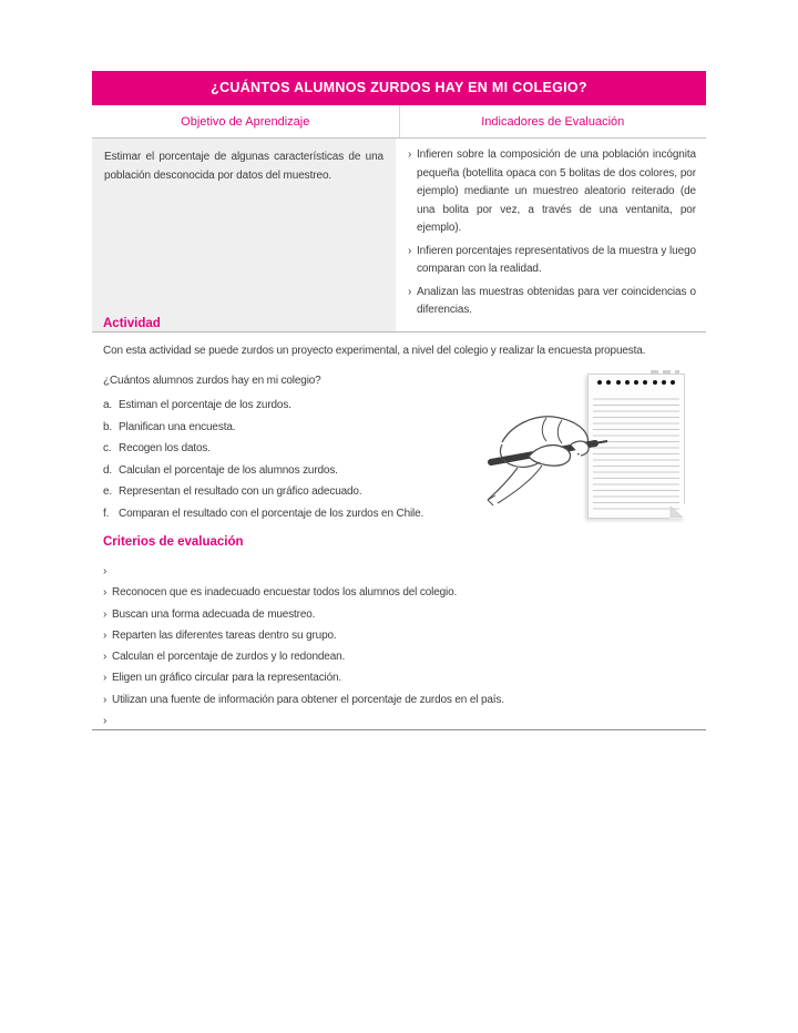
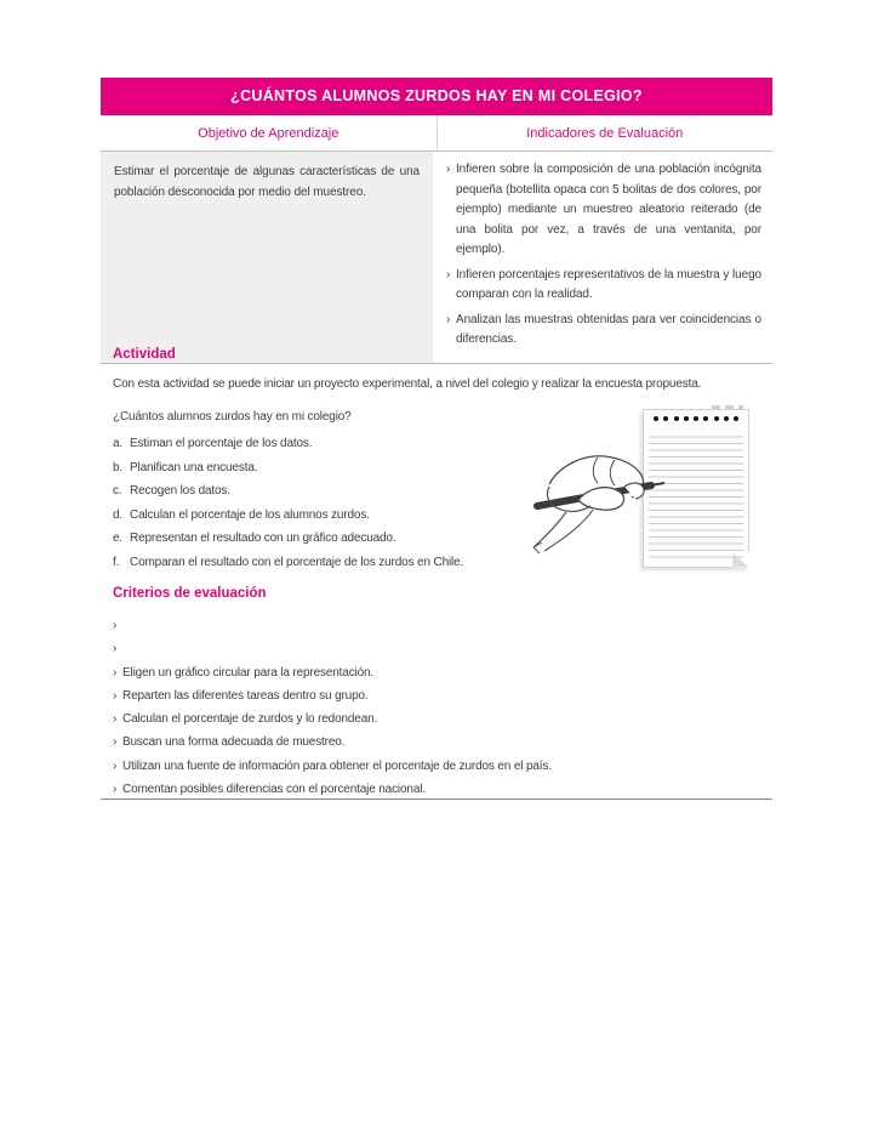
  ¿CUÁNTOS ALUMNOS ZURDOS HAY EN MI COLEGIO?
  Objetivo de Aprendizaje
  Indicadores de Evaluación
- Estimar el porcentaje de algunas características de una población desconocida por datos del muestreo.
+ Estimar el porcentaje de algunas características de una población desconocida por medio del muestreo.
  ›
  Infieren sobre la composición de una población incógnita pequeña (botellita opaca con 5 bolitas de dos colores, por ejemplo) mediante un muestreo aleatorio reiterado (de una bolita por vez, a través de una ventanita, por ejemplo).
  ›
  Infieren porcentajes representativos de la muestra y luego comparan con la realidad.
  ›
  Analizan las muestras obtenidas para ver coincidencias o diferencias.
  Actividad
- Con esta actividad se puede zurdos un proyecto experimental, a nivel del colegio y realizar la encuesta propuesta.
+ Con esta actividad se puede iniciar un proyecto experimental, a nivel del colegio y realizar la encuesta propuesta.
  ¿Cuántos alumnos zurdos hay en mi colegio?
  a.
- Estiman el porcentaje de los zurdos.
+ Estiman el porcentaje de los datos.
  b.
  Planifican una encuesta.
  c.
  Recogen los datos.
  d.
  Calculan el porcentaje de los alumnos zurdos.
  e.
  Representan el resultado con un gráfico adecuado.
  f.
  Comparan el resultado con el porcentaje de los zurdos en Chile.
  Criterios de evaluación
  ›
  ›
- Reconocen que es inadecuado encuestar todos los alumnos del colegio.
  ›
- Buscan una forma adecuada de muestreo.
+ Eligen un gráfico circular para la representación.
  ›
  Reparten las diferentes tareas dentro su grupo.
  ›
  Calculan el porcentaje de zurdos y lo redondean.
  ›
- Eligen un gráfico circular para la representación.
+ Buscan una forma adecuada de muestreo.
  ›
  Utilizan una fuente de información para obtener el porcentaje de zurdos en el país.
  ›
+ Comentan posibles diferencias con el porcentaje nacional.
